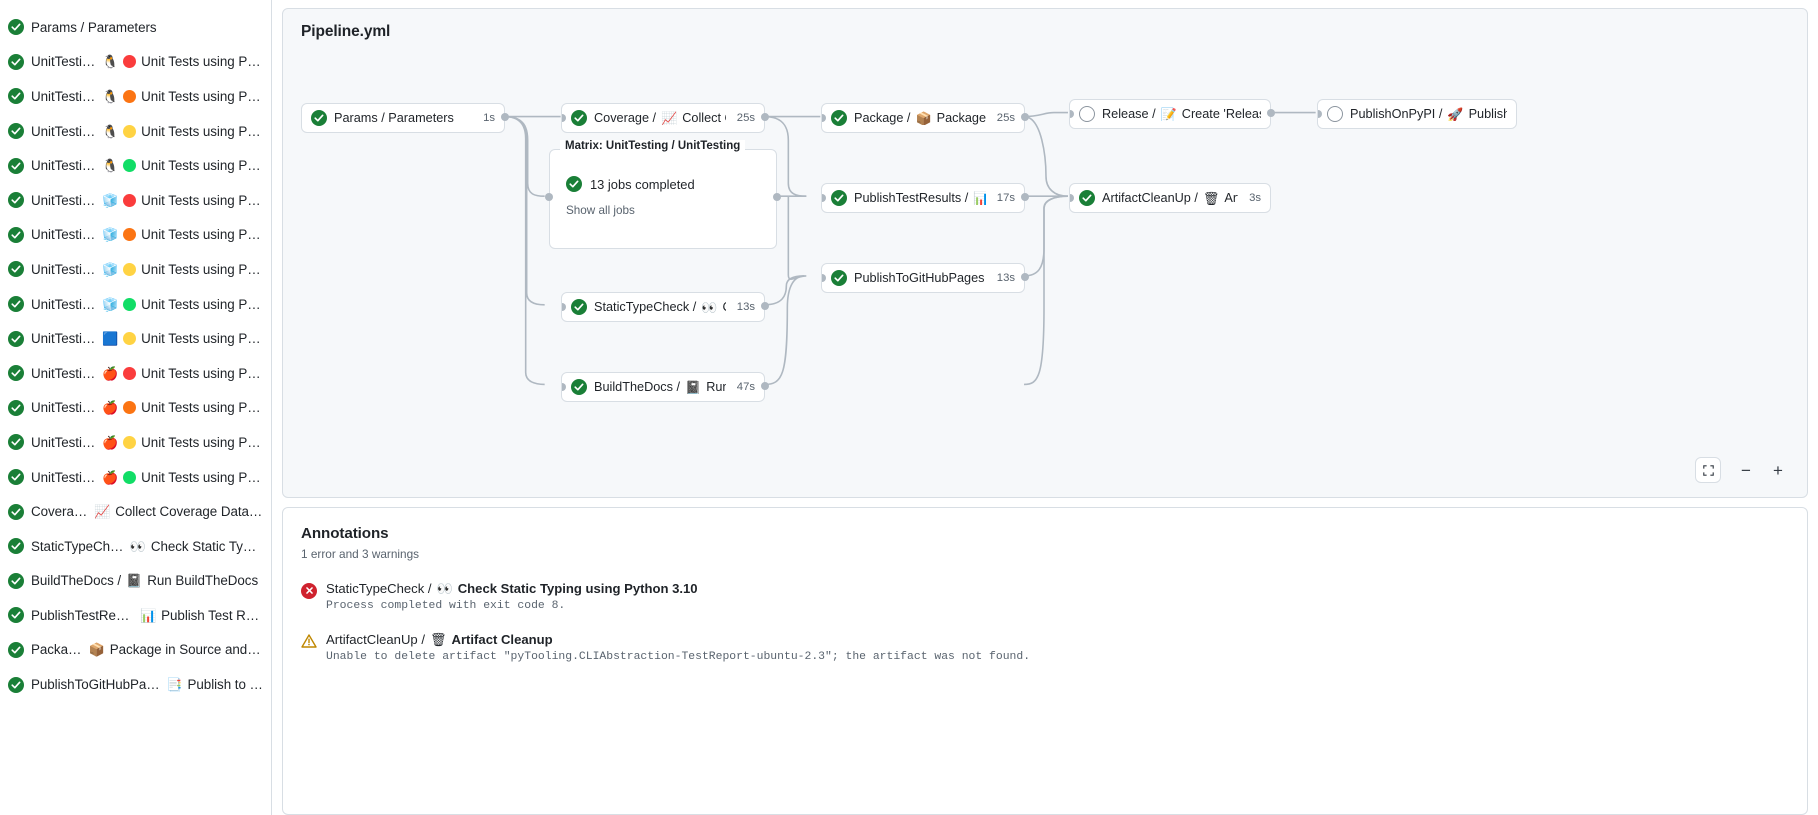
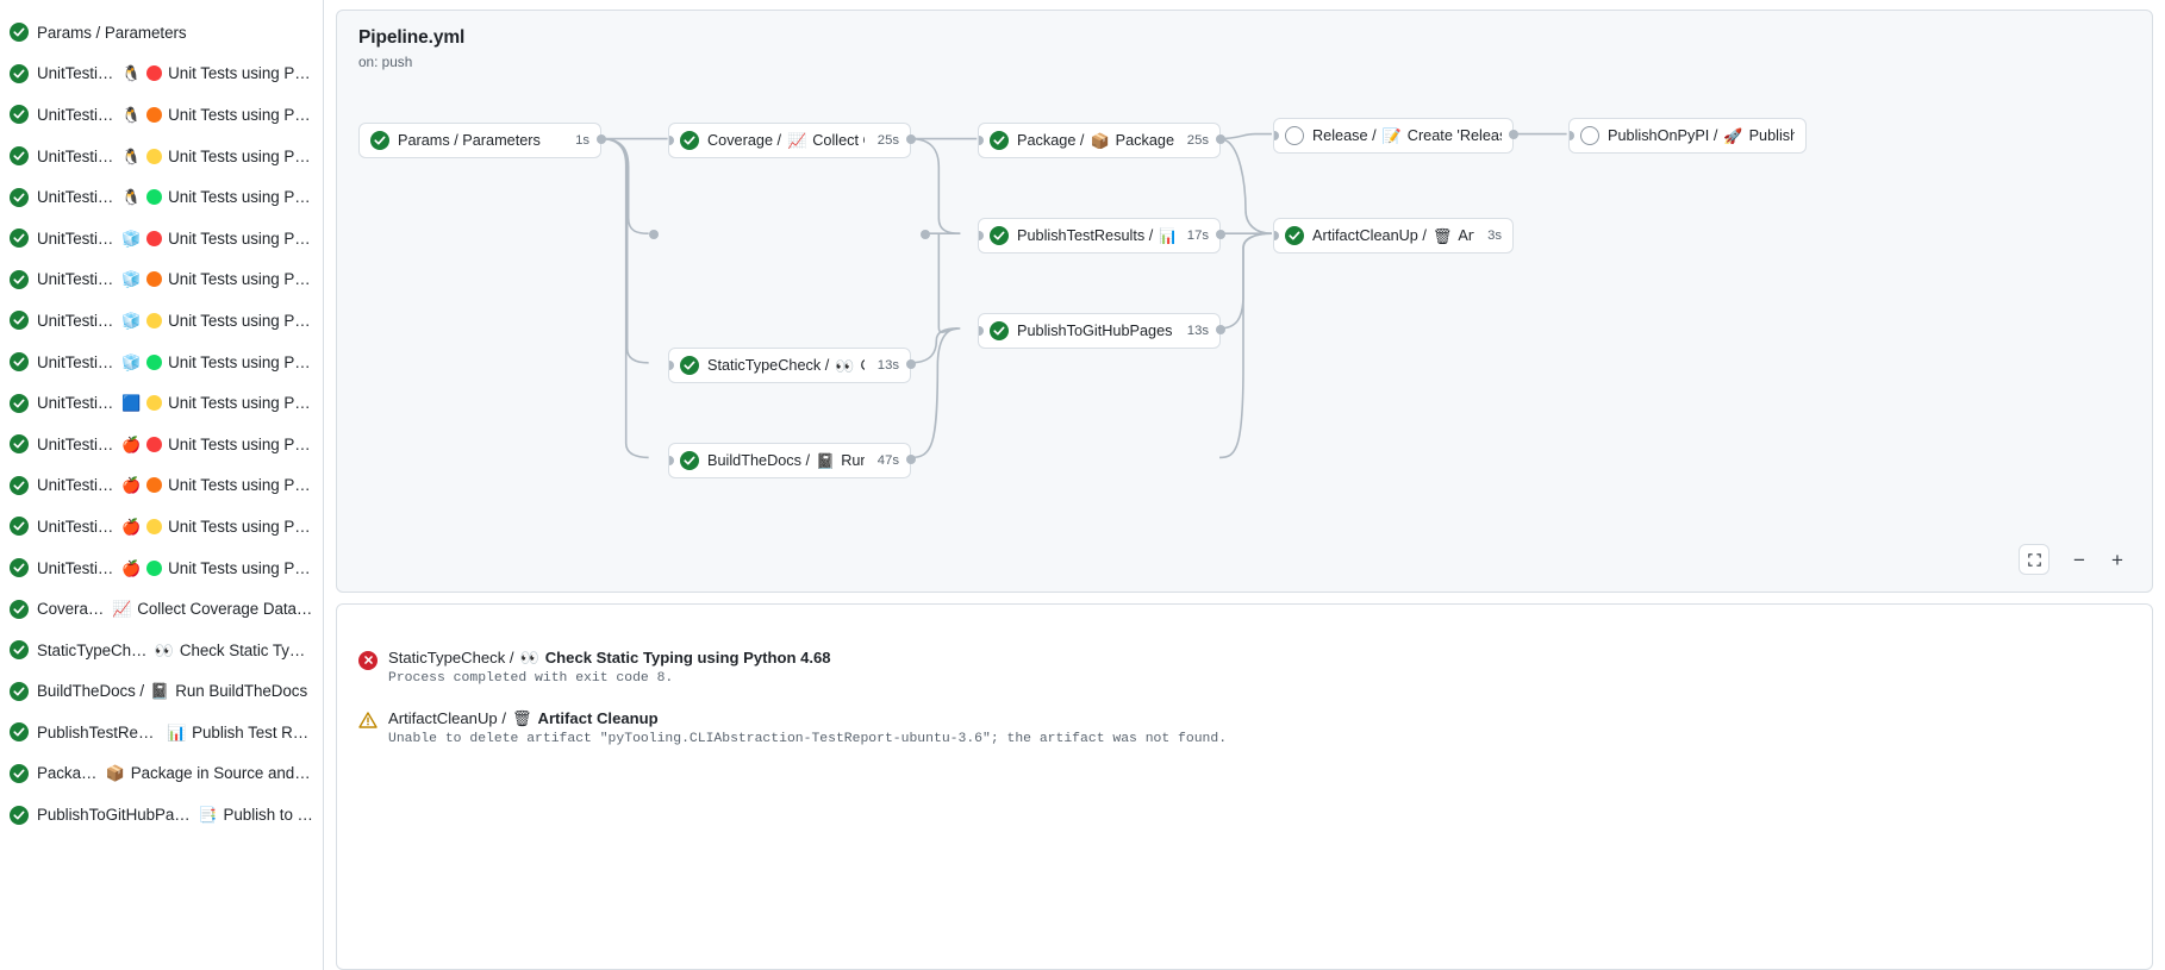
  Params / Parameters
  UnitTesting
  🐧
  Unit Tests using Pyth
  UnitTesting
  🐧
  Unit Tests using Pyth
  UnitTesting
  🐧
  Unit Tests using Pyth
  UnitTesting
  🐧
  Unit Tests using Pyth
  UnitTesting
  🧊
  Unit Tests using Pyth
  UnitTesting
  🧊
  Unit Tests using Pyth
  UnitTesting
  🧊
  Unit Tests using Pyth
  UnitTesting
  🧊
  Unit Tests using Pyth
  UnitTesting
  🟦
  Unit Tests using Pyth
  UnitTesting
  🍎
  Unit Tests using Pyth
  UnitTesting
  🍎
  Unit Tests using Pyth
  UnitTesting
  🍎
  Unit Tests using Pyth
  UnitTesting
  🍎
  Unit Tests using Pyth
  Coverage
  📈
  Collect Coverage Data u
  StaticTypeChec
  👀
  Check Static Typin
  BuildTheDocs /
  📓
  Run BuildTheDocs
  PublishTestResult
  📊
  Publish Test Res
  Package
  📦
  Package in Source and W
  PublishToGitHubPage
  📑
  Publish to G.
  Pipeline.yml
+ on: push
  Params / Parameters
  1s
  Coverage /
  📈
  25s
  Package /
  📦
  25s
  Release /
  📝
  PublishOnPyPI /
  🚀
- Matrix: UnitTesting / UnitTesting
- 13 jobs completed
- Show all jobs
  PublishTestResults /
  📊
  17s
  ArtifactCleanUp /
  🗑
  3s
  PublishToGitHubPages
  13s
  StaticTypeCheck /
  👀
  13s
  BuildTheDocs /
  📓
  47s
  −
  +
- Annotations
- 1 error and 3 warnings
  StaticTypeCheck /
  👀
- Check Static Typing using Python 3.10
+ Check Static Typing using Python 4.68
  Process completed with exit code 8.
  ArtifactCleanUp /
  🗑
  Artifact Cleanup
- Unable to delete artifact "pyTooling.CLIAbstraction-TestReport-ubuntu-2.3"; the artifact was not found.
+ Unable to delete artifact "pyTooling.CLIAbstraction-TestReport-ubuntu-3.6"; the artifact was not found.
